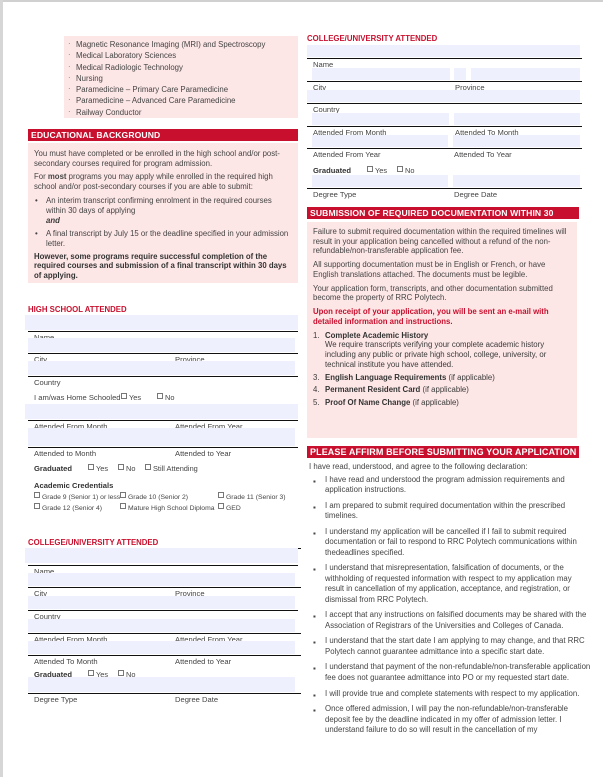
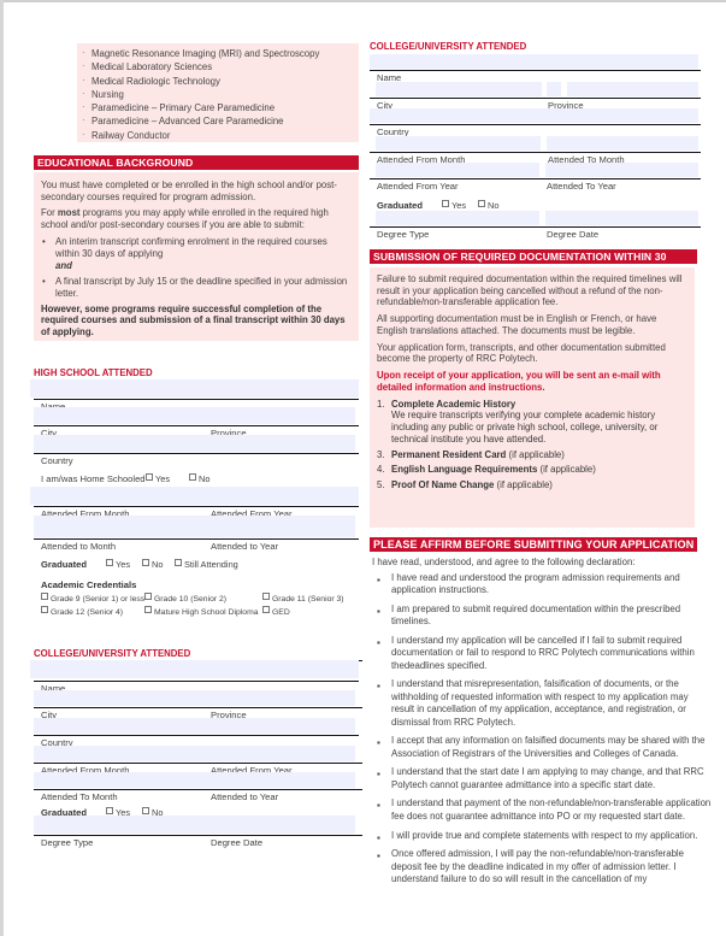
  Magnetic Resonance Imaging (MRI) and Spectroscopy
  Medical Laboratory Sciences
  Medical Radiologic Technology
  Nursing
  Paramedicine – Primary Care Paramedicine
  Paramedicine – Advanced Care Paramedicine
  Railway Conductor
  EDUCATIONAL BACKGROUND
  You must have completed or be enrolled in the high school and/or post-secondary courses required for program admission.
  For most programs you may apply while enrolled in the required high school and/or post-secondary courses if you are able to submit:
  •
  An interim transcript confirming enrolment in the required courses within 30 days of applying
  and
  •
  A final transcript by July 15 or the deadline specified in your admission letter.
  However, some programs require successful completion of the required courses and submission of a final transcript within 30 days of applying.
  HIGH SCHOOL ATTENDED
  City
  Province
  Country
  I am/was Home Schooled
  Yes
  No
  Attended From Month
  Attended From Year
  Attended to Month
  Attended to Year
  Graduated
  Yes
  No
  Still Attending
  Academic Credentials
  COLLEGE/UNIVERSITY ATTENDED
  Name
  City
  Province
  Country
  Attended From Month
  Attended From Year
  Attended To Month
  Attended to Year
  Graduated
  Yes
  No
  Degree Type
  Degree Date
  COLLEGE/UNIVERSITY ATTENDED
  Name
  City
  Province
  Country
  Attended From Month
  Attended To Month
  Attended From Year
  Attended To Year
  Graduated
  Yes
  No
  Degree Type
  Degree Date
  SUBMISSION OF REQUIRED DOCUMENTATION WITHIN 30
  Failure to submit required documentation within the required timelines will result in your application being cancelled without a refund of the non-refundable/non-transferable application fee.
  All supporting documentation must be in English or French, or have English translations attached. The documents must be legible.
  Your application form, transcripts, and other documentation submitted become the property of RRC Polytech.
  Upon receipt of your application, you will be sent an e-mail with detailed information and instructions.
  1.
  Complete Academic History
  We require transcripts verifying your complete academic history including any public or private high school, college, university, or technical institute you have attended.
  3.
- English Language Requirements (if applicable)
+ Permanent Resident Card (if applicable)
  4.
- Permanent Resident Card (if applicable)
+ English Language Requirements (if applicable)
  5.
  Proof Of Name Change (if applicable)
  PLEASE AFFIRM BEFORE SUBMITTING YOUR APPLICATION
  I have read, understood, and agree to the following declaration:
  ▪
  I have read and understood the program admission requirements and application instructions.
  ▪
  I am prepared to submit required documentation within the prescribed timelines.
  ▪
  I understand my application will be cancelled if I fail to submit required documentation or fail to respond to RRC Polytech communications within thedeadlines specified.
  ▪
  I understand that misrepresentation, falsification of documents, or the withholding of requested information with respect to my application may result in cancellation of my application, acceptance, and registration, or dismissal from RRC Polytech.
  ▪
- I accept that any instructions on falsified documents may be shared with the Association of Registrars of the Universities and Colleges of Canada.
+ I accept that any information on falsified documents may be shared with the Association of Registrars of the Universities and Colleges of Canada.
  ▪
  I understand that the start date I am applying to may change, and that RRC Polytech cannot guarantee admittance into a specific start date.
  ▪
  I understand that payment of the non-refundable/non-transferable application fee does not guarantee admittance into PO or my requested start date.
  ▪
  I will provide true and complete statements with respect to my application.
  ▪
  Once offered admission, I will pay the non-refundable/non-transferable deposit fee by the deadline indicated in my offer of admission letter. I understand failure to do so will result in the cancellation of my
